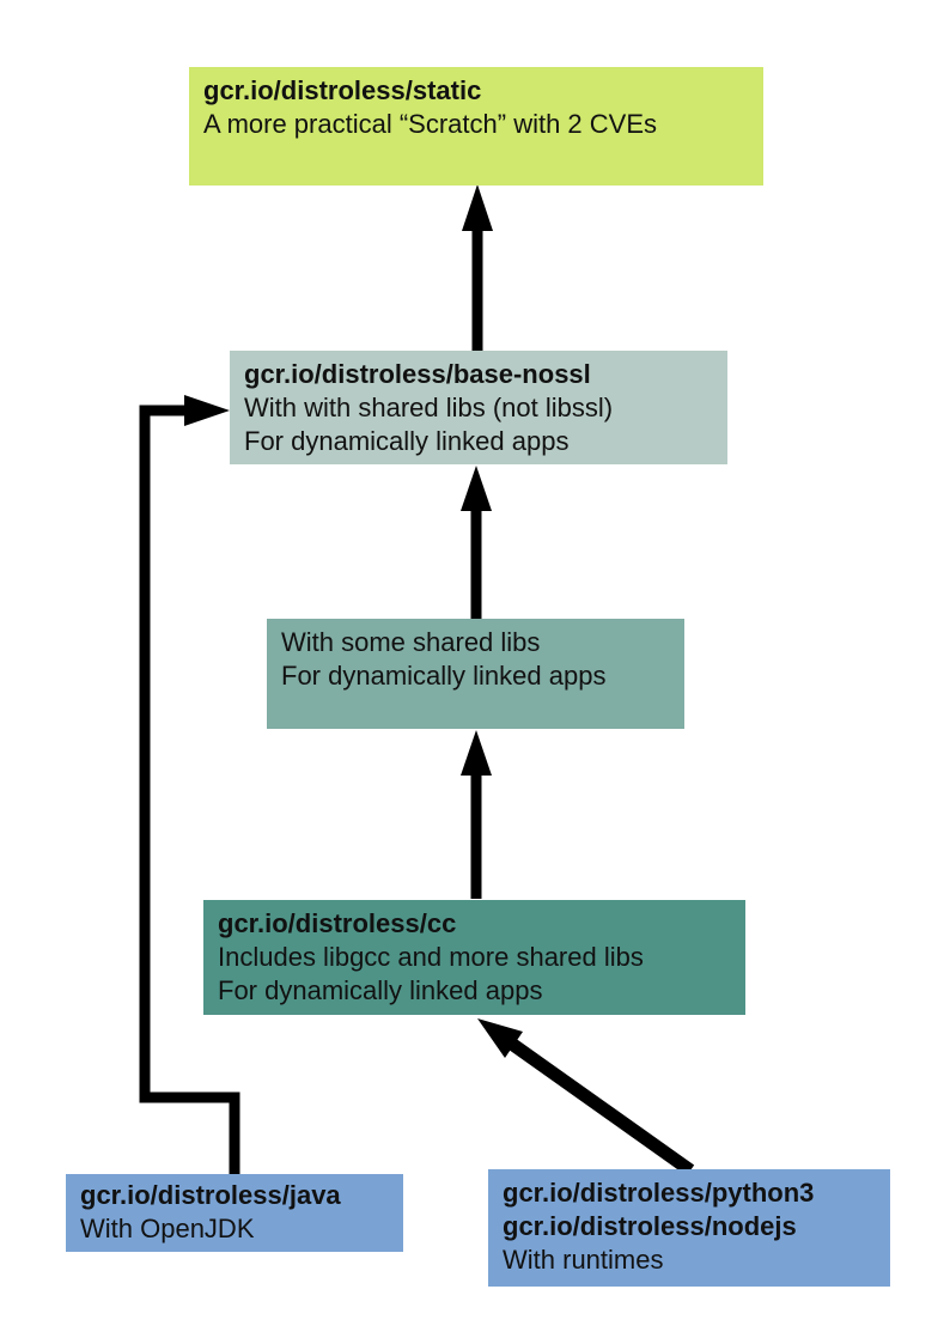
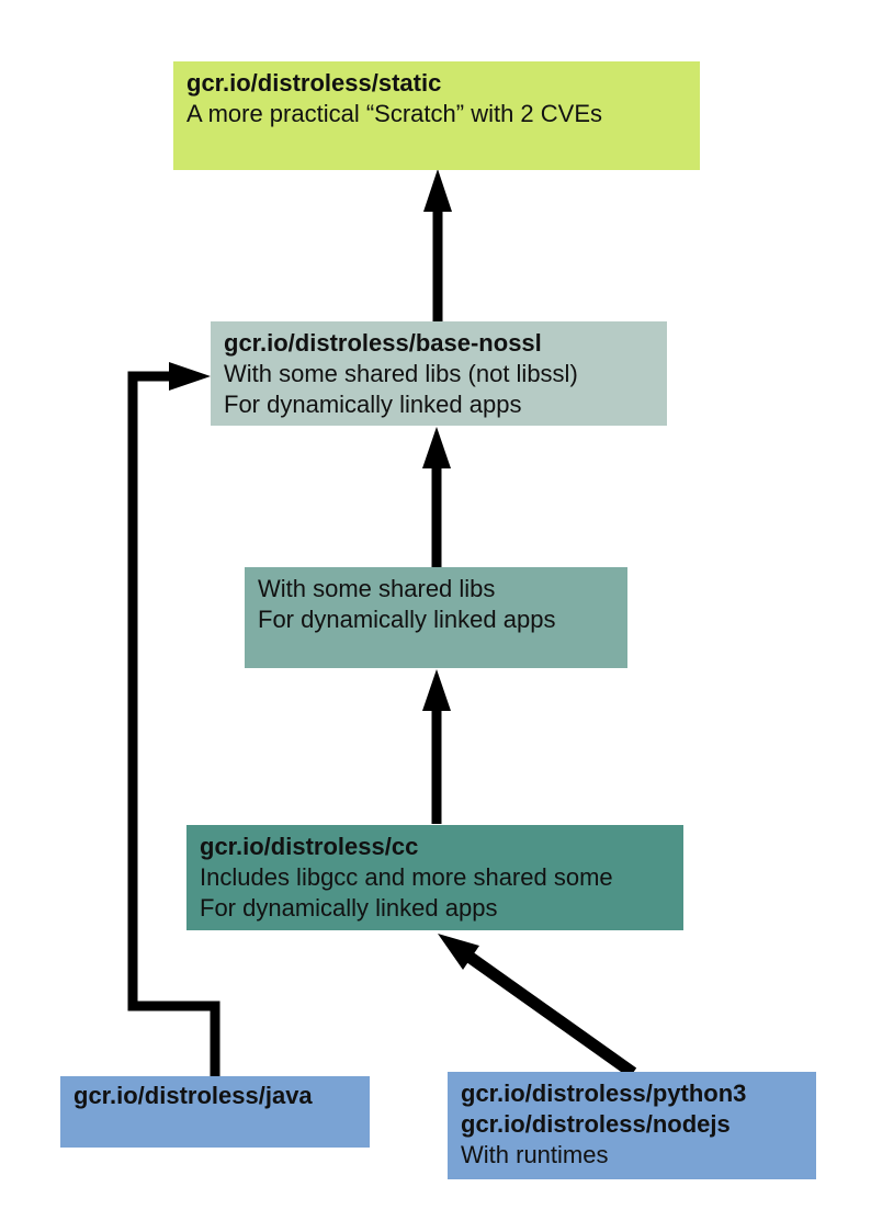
  gcr.io/distroless/static
  A more practical “Scratch” with 2 CVEs
  gcr.io/distroless/base-nossl
- With with shared libs (not libssl)
+ With some shared libs (not libssl)
  For dynamically linked apps
  With some shared libs
  For dynamically linked apps
  gcr.io/distroless/cc
- Includes libgcc and more shared libs
+ Includes libgcc and more shared some
  For dynamically linked apps
  gcr.io/distroless/java
- With OpenJDK
  gcr.io/distroless/python3
  gcr.io/distroless/nodejs
  With runtimes
